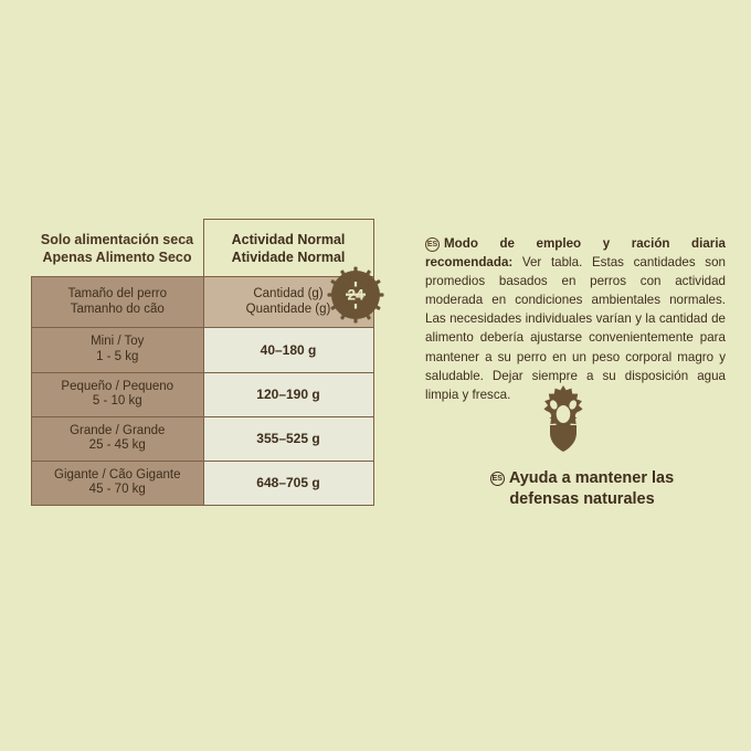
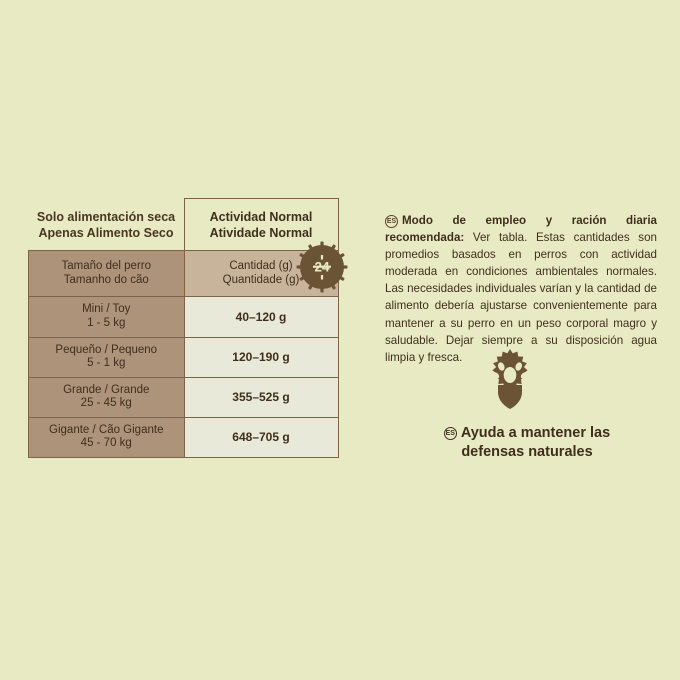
  Solo alimentación seca Apenas Alimento Seco	Actividad Normal Atividade Normal
  Tamaño del perro Tamanho do cão	Cantidad (g) Quantidade (g)
- Mini / Toy 1 - 5 kg	40–180 g
+ Mini / Toy 1 - 5 kg	40–120 g
- Pequeño / Pequeno 5 - 10 kg	120–190 g
+ Pequeño / Pequeno 5 - 1 kg	120–190 g
  Grande / Grande 25 - 45 kg	355–525 g
  Gigante / Cão Gigante 45 - 70 kg	648–705 g
  24
  Modo de empleo y ración diaria recomendada: Ver tabla. Estas cantidades son promedios basados en perros con actividad moderada en condiciones ambientales normales. Las necesidades individuales varían y la cantidad de alimento debería ajustarse convenientemente para mantener a su perro en un peso corporal magro y saludable. Dejar siempre a su disposición agua limpia y fresca.
  Ayuda a mantener las
  defensas naturales
